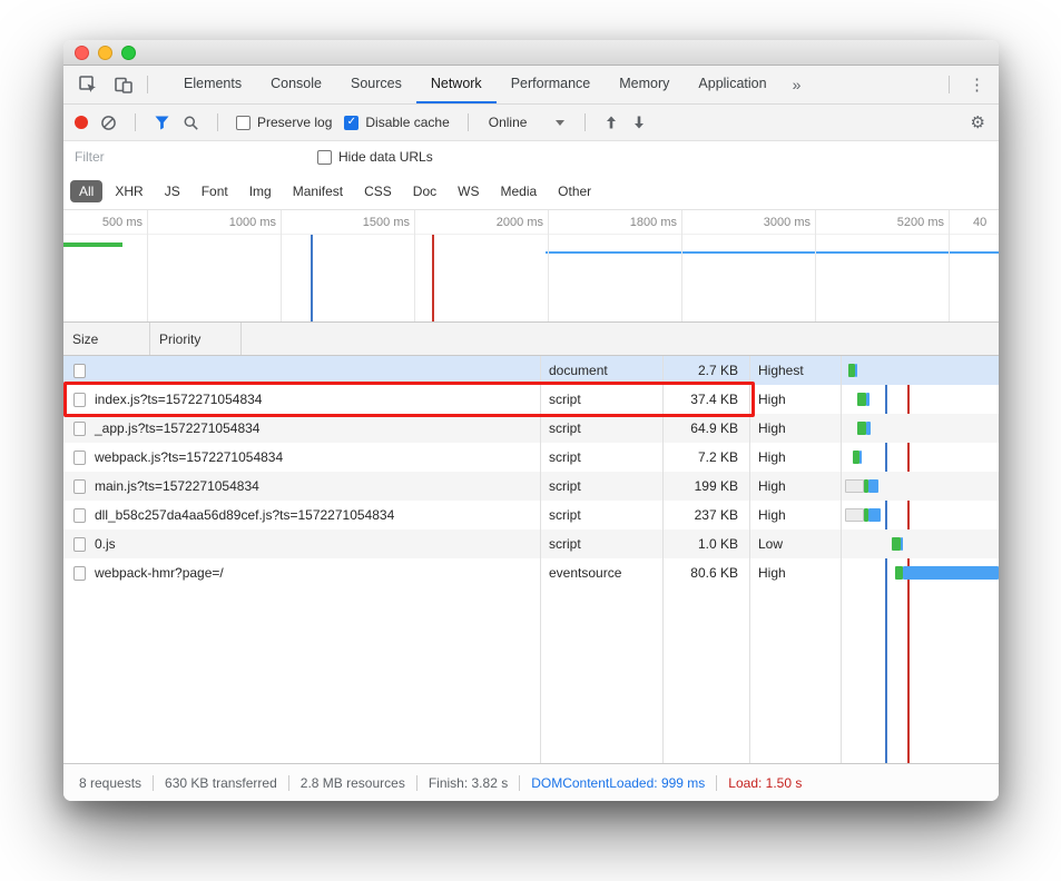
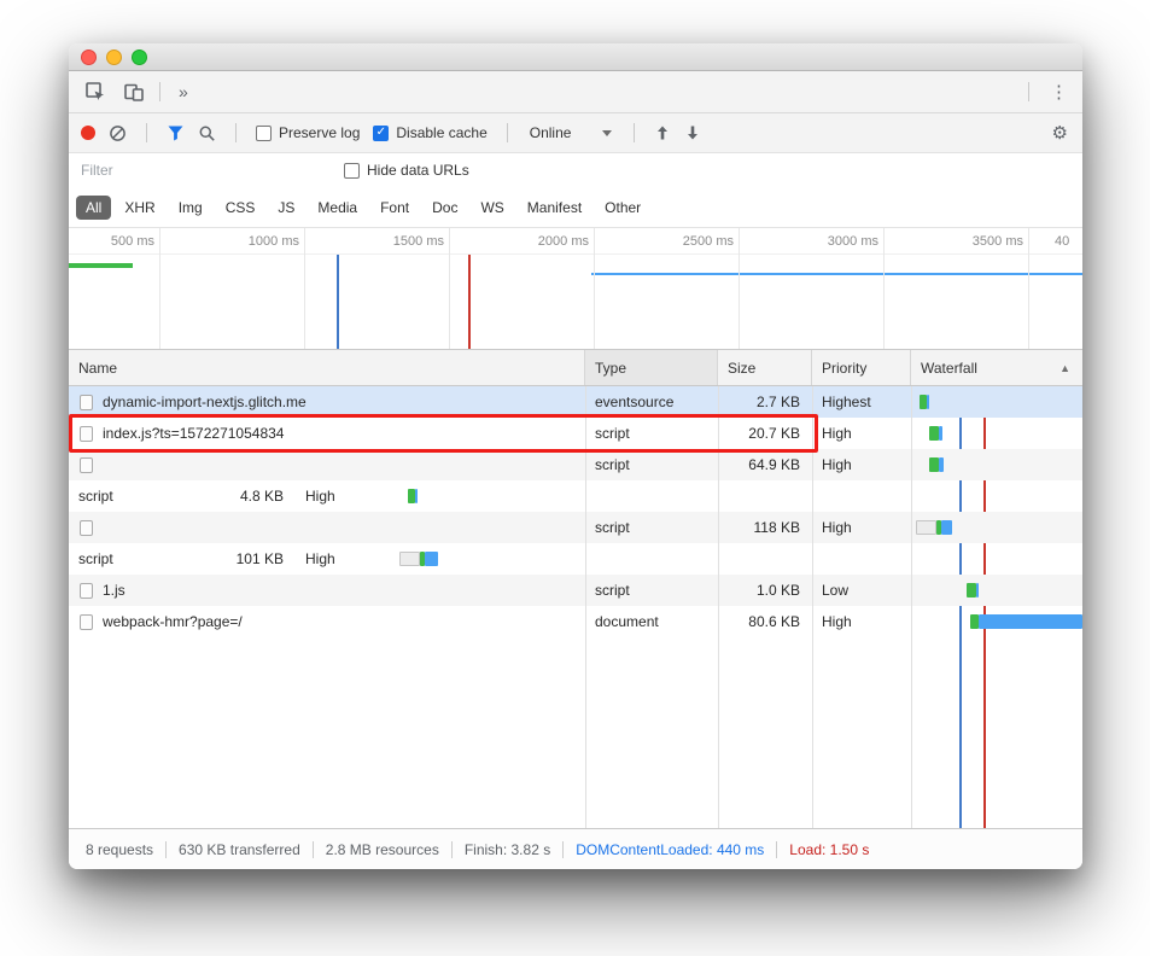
- Elements
- Console
- Sources
- Network
- Performance
- Memory
- Application
  »
  ⋮
  Preserve log
  Disable cache
  Online
  ⚙
  Filter
  Hide data URLs
  All
  XHR
- JS
+ Img
- Font
+ CSS
- Img
+ JS
- Manifest
+ Media
- CSS
+ Font
  Doc
  WS
- Media
+ Manifest
  Other
  500 ms
  1000 ms
  1500 ms
  2000 ms
- 1800 ms
+ 2500 ms
  3000 ms
- 5200 ms
+ 3500 ms
  40
+ Name
+ Type
  Size
  Priority
+ Waterfall
+ ▲
+ dynamic-import-nextjs.glitch.me
- document
+ eventsource
  2.7 KB
  Highest
  index.js?ts=1572271054834
  script
- 37.4 KB
+ 20.7 KB
  High
- _app.js?ts=1572271054834
  script
  64.9 KB
  High
- webpack.js?ts=1572271054834
  script
- 7.2 KB
+ 4.8 KB
  High
- main.js?ts=1572271054834
  script
- 199 KB
+ 118 KB
  High
- dll_b58c257da4aa56d89cef.js?ts=1572271054834
  script
- 237 KB
+ 101 KB
  High
- 0.js
+ 1.js
  script
  1.0 KB
  Low
  webpack-hmr?page=/
- eventsource
+ document
  80.6 KB
  High
  8 requests
  630 KB transferred
  2.8 MB resources
  Finish: 3.82 s
- DOMContentLoaded: 999 ms
+ DOMContentLoaded: 440 ms
  Load: 1.50 s
